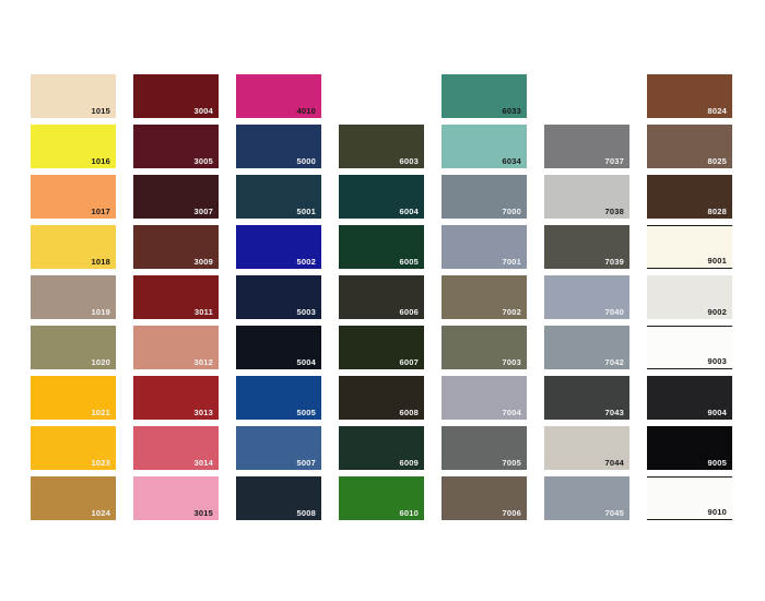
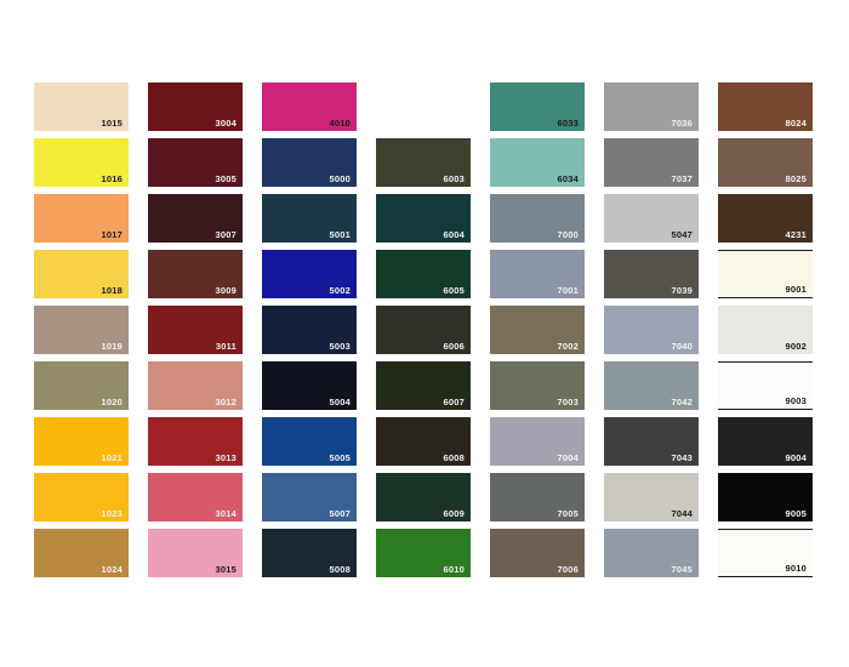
  1015
  3004
  4010
  6033
+ 7036
  8024
  1016
  3005
  5000
  6003
  6034
  7037
  8025
  1017
  3007
  5001
  6004
  7000
- 7038
+ 5047
- 8028
+ 4231
  1018
  3009
  5002
  6005
  7001
  7039
  9001
  1019
  3011
  5003
  6006
  7002
  7040
  9002
  1020
  3012
  5004
  6007
  7003
  7042
  9003
  1021
  3013
  5005
  6008
  7004
  7043
  9004
  1023
  3014
  5007
  6009
  7005
  7044
  9005
  1024
  3015
  5008
  6010
  7006
  7045
  9010
